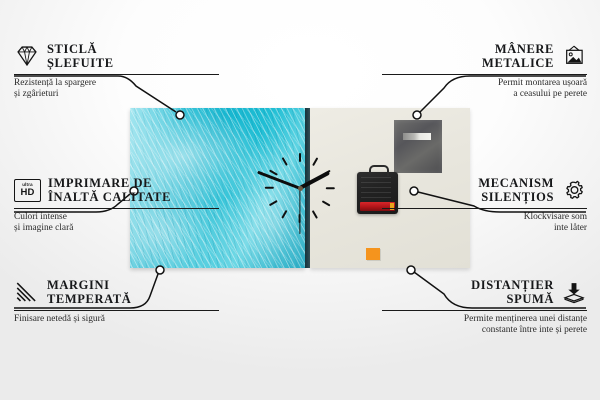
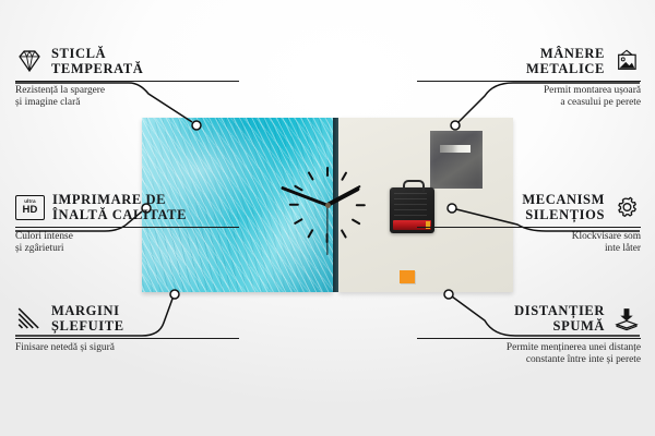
  STICLĂ
- ȘLEFUITE
+ TEMPERATĂ
  Rezistență la spargere
- și zgârieturi
+ și imagine clară
  HD
  IMPRIMARE DE
  ÎNALTĂ CALITATE
  Culori intense
- și imagine clară
+ și zgârieturi
  MARGINI
- TEMPERATĂ
+ ȘLEFUITE
  Finisare netedă și sigură
  MÂNERE
  METALICE
  Permit montarea ușoară
  a ceasului pe perete
  MECANISM
  SILENȚIOS
  Klockvisare som
  inte låter
  DISTANȚIER
  SPUMĂ
  Permite menținerea unei distanțe
  constante între inte și perete
